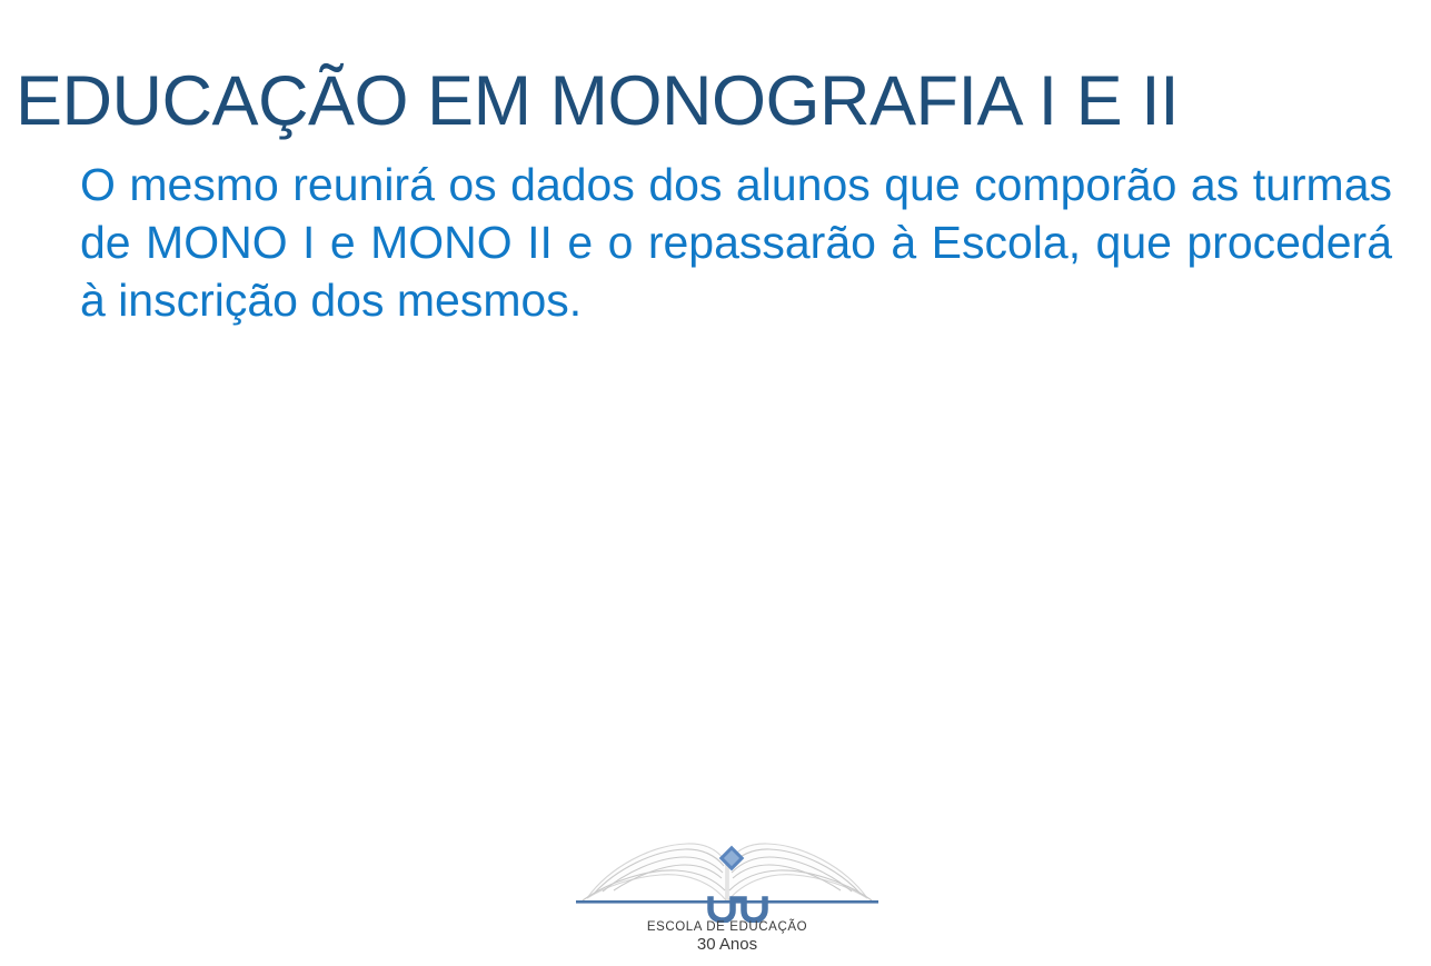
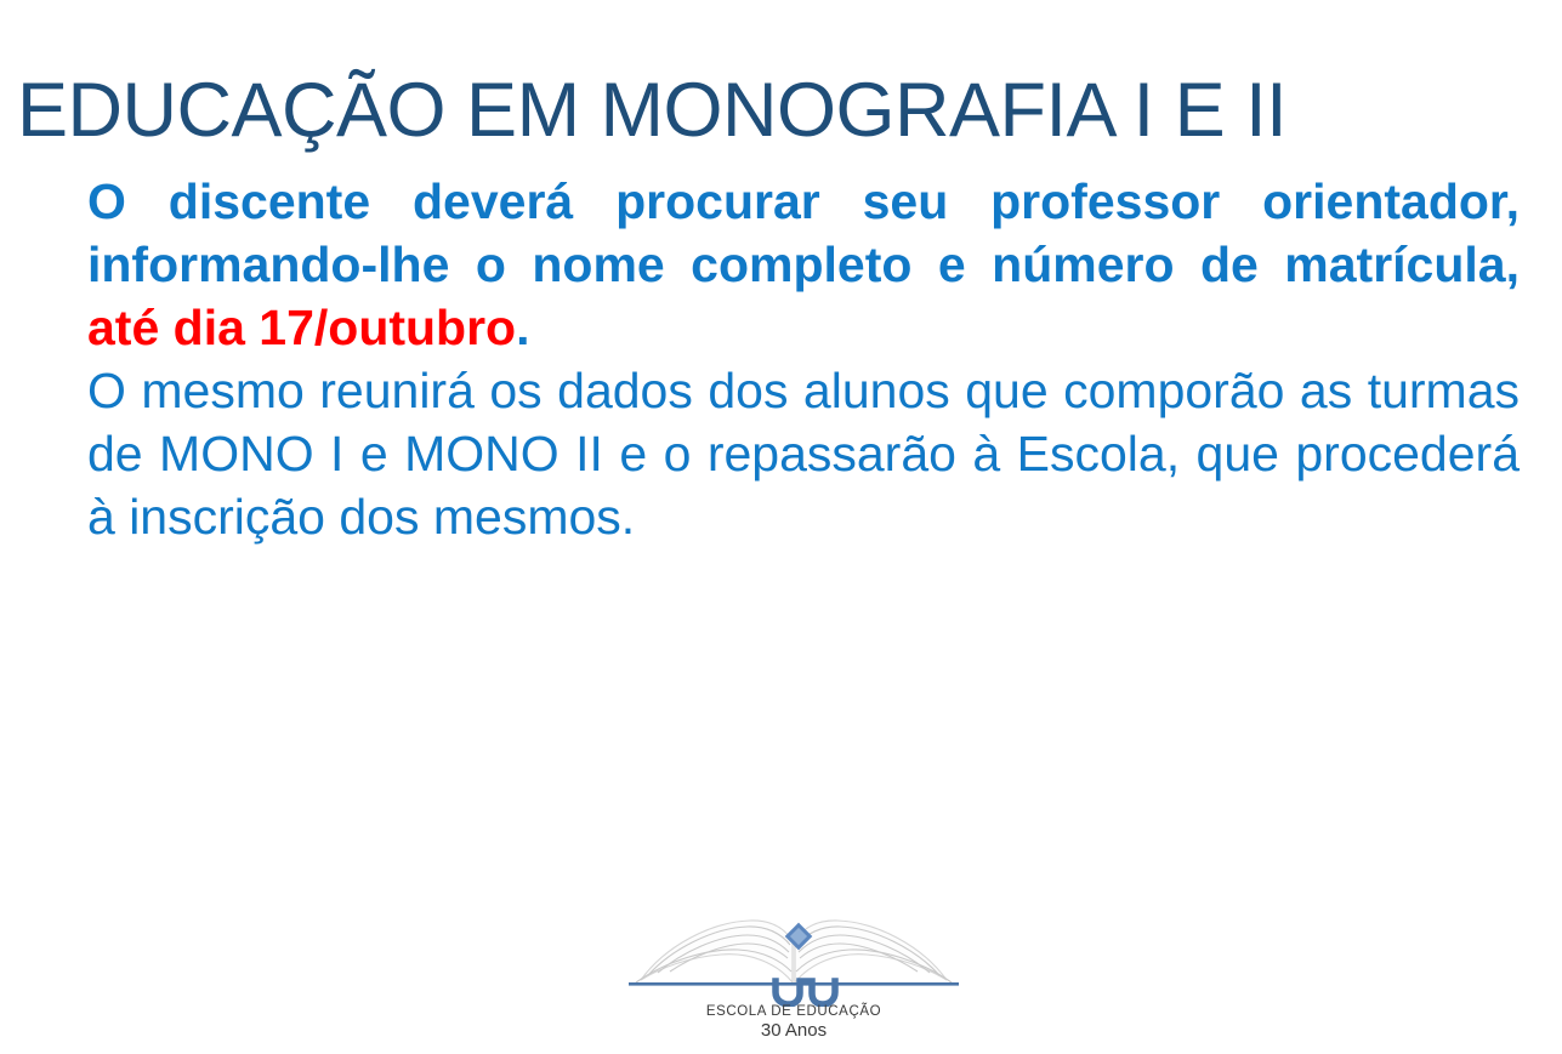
  EDUCAÇÃO EM MONOGRAFIA I E II
+ O discente deverá procurar seu professor orientador, informando-lhe o nome completo e número de matrícula, até dia 17/outubro.
  O mesmo reunirá os dados dos alunos que comporão as turmas de MONO I e MONO II e o repassarão à Escola, que procederá à inscrição dos mesmos.
  ESCOLA DE EDUCAÇÃO
  30 Anos
